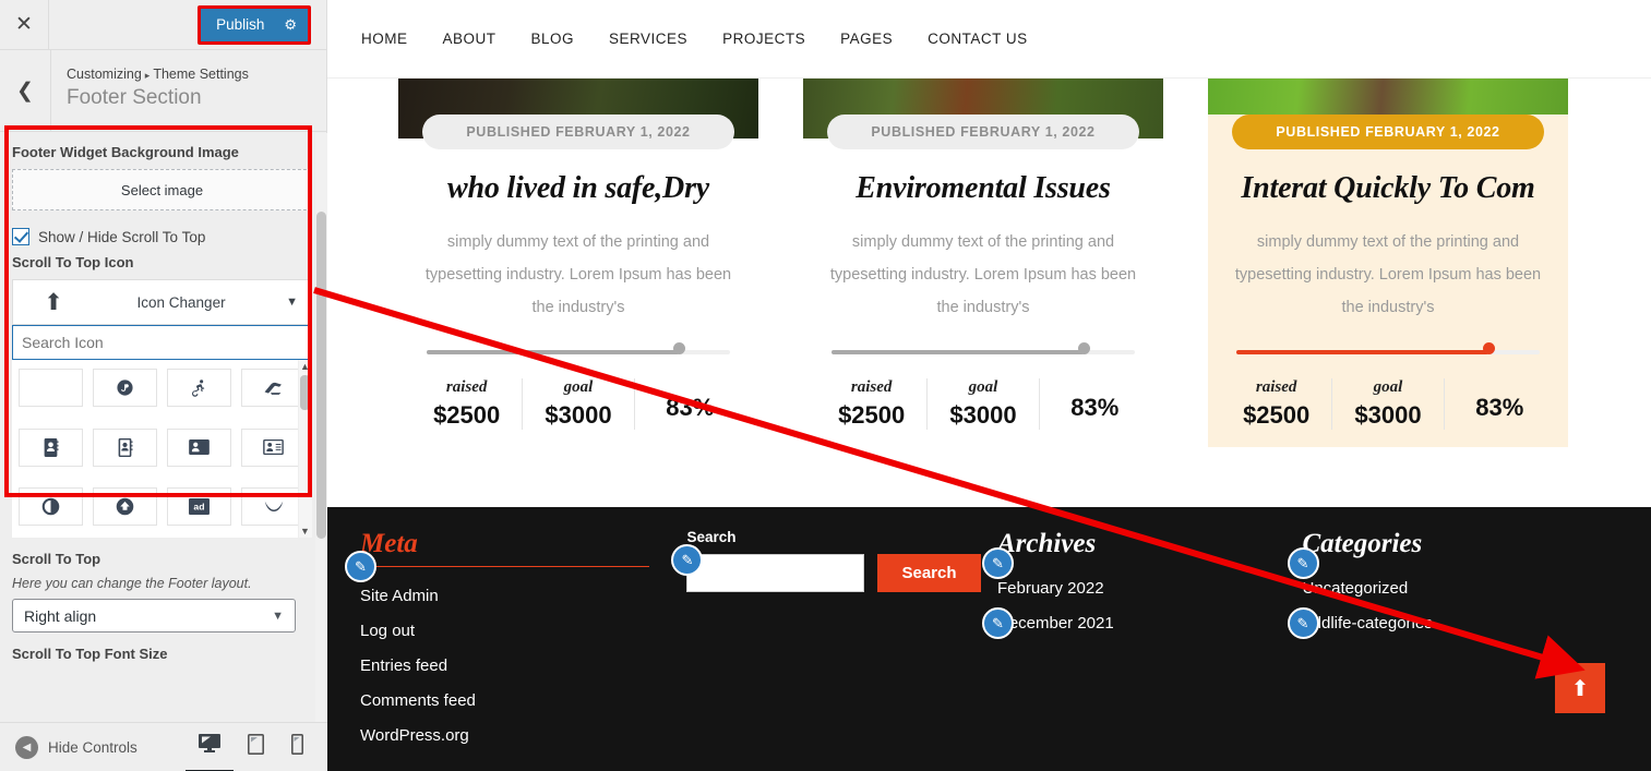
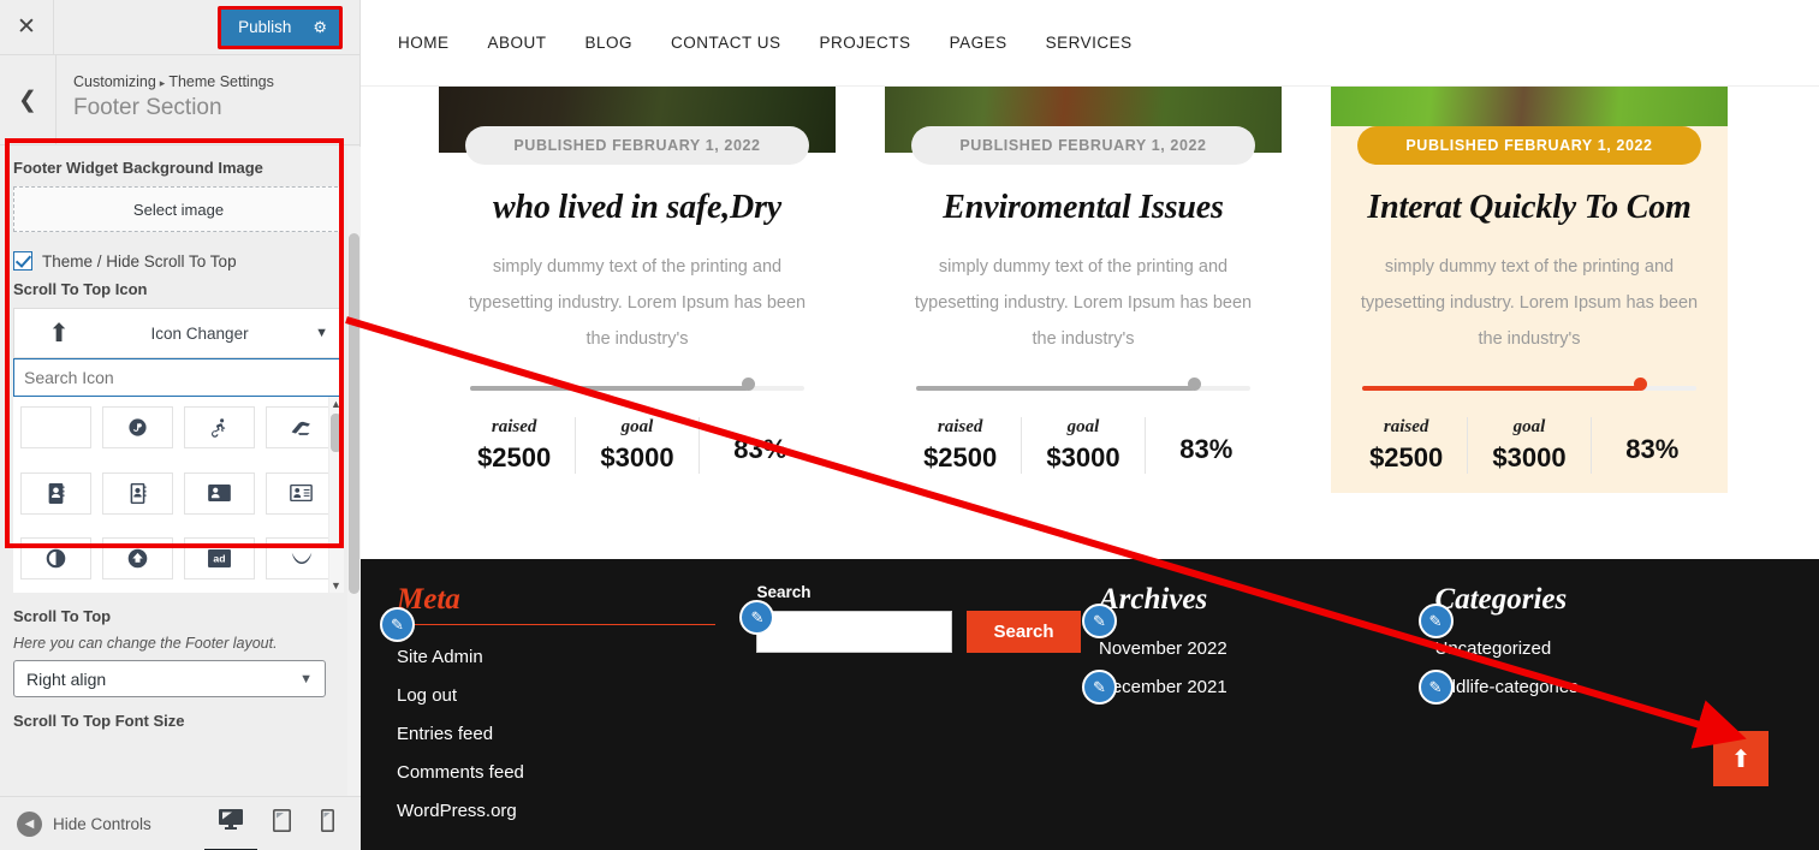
  ✕
  Publish
  ⚙
  ❮
  Customizing ▸ Theme Settings
  Footer Section
  Footer Widget Background Image
  Select image
- Show / Hide Scroll To Top
+ Theme / Hide Scroll To Top
  Scroll To Top Icon
  ⬆
  Icon Changer
  ▼
  Search Icon
  ad
  ▲
  ▼
  Scroll To Top
  Here you can change the Footer layout.
  Right align
  ▼
  Scroll To Top Font Size
  ◀
  Hide Controls
  HOME
  ABOUT
  BLOG
- SERVICES
+ CONTACT US
  PROJECTS
  PAGES
- CONTACT US
+ SERVICES
  PUBLISHED FEBRUARY 1, 2022
  who lived in safe,Dry
  simply dummy text of the printing and typesetting industry. Lorem Ipsum has been the industry's
  raised
  $2500
  goal
  $3000
  PUBLISHED FEBRUARY 1, 2022
  Enviromental Issues
  simply dummy text of the printing and typesetting industry. Lorem Ipsum has been the industry's
  raised
  $2500
  goal
  $3000
  83%
  PUBLISHED FEBRUARY 1, 2022
  Interat Quickly To Com
  simply dummy text of the printing and typesetting industry. Lorem Ipsum has been the industry's
  raised
  $2500
  goal
  $3000
  83%
  ✎
  Meta
  Site Admin
  Log out
  Entries feed
  Comments feed
  WordPress.org
  ✎
  Search
  Search
  ✎
  ✎
  Archives
- February 2022
+ November 2022
  ecember 2021
  ✎
  ✎
  Categories
  categorized
  ldlife-categori
  ⬆
